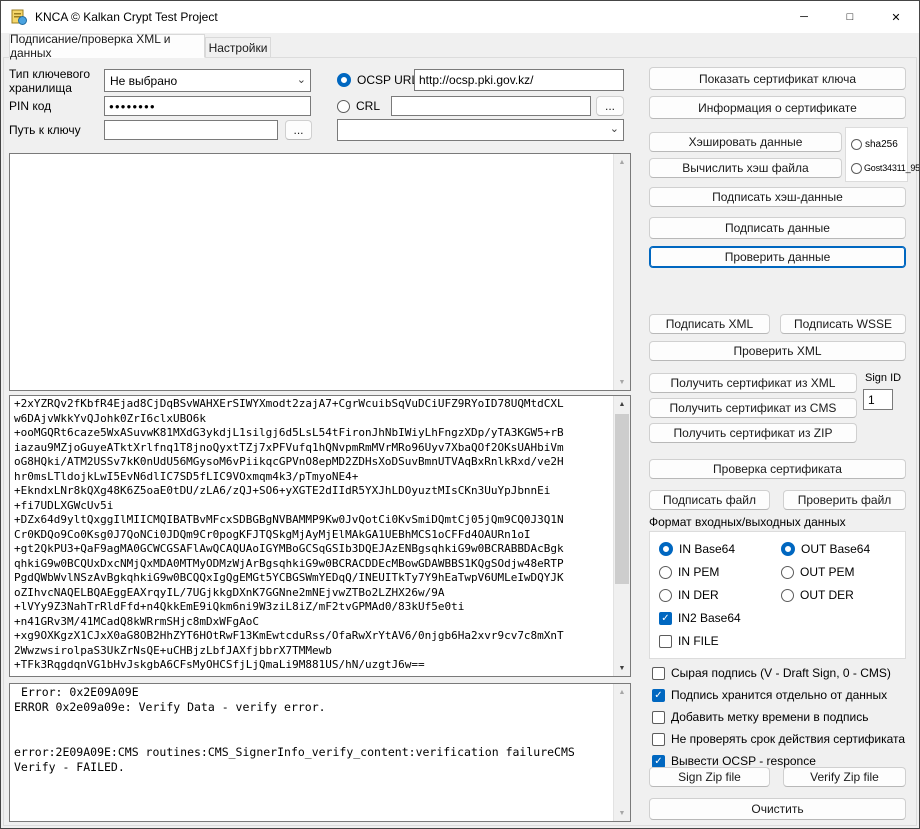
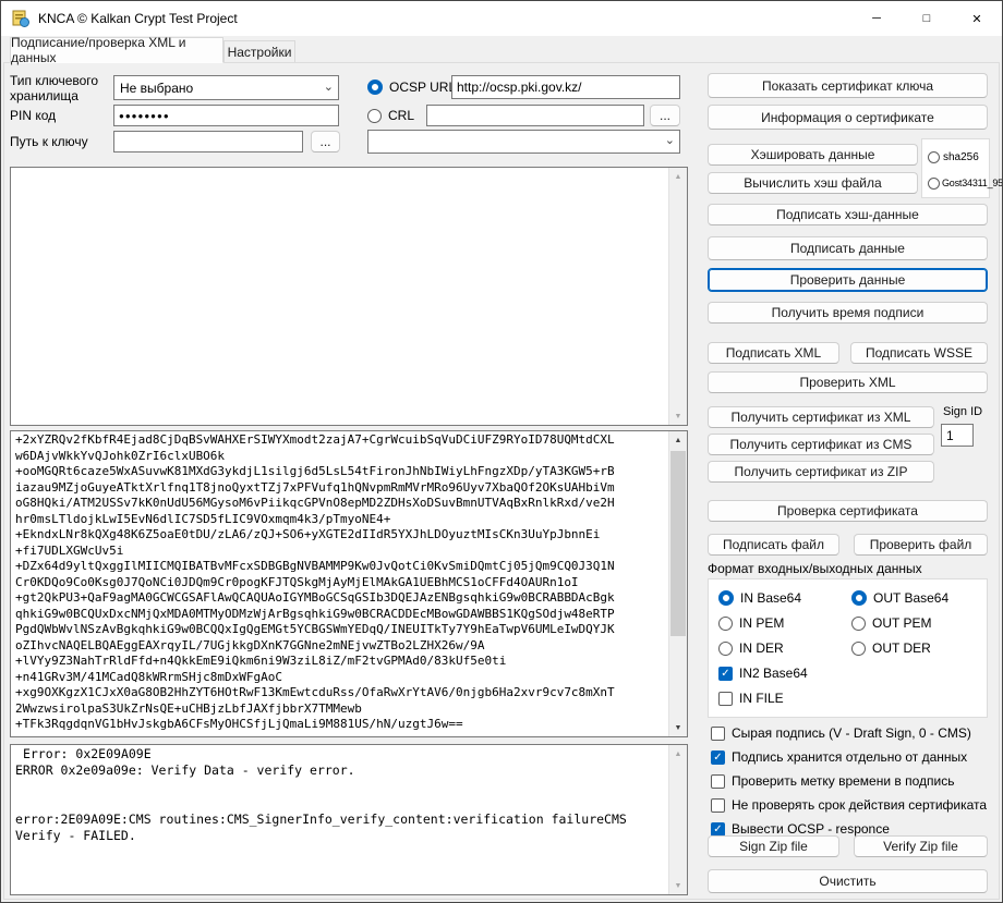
  KNCA © Kalkan Crypt Test Project
  ─
  □
  ✕
  Подписание/проверка XML и данных
  Настройки
  Тип ключевого хранилища
  Не выбрано
  ⌄
  OCSP UR
  http://ocsp.pki.gov.kz/
  PIN код
  ●●●●●●●●
  CRL
  ...
  Путь к ключу
  ...
  ⌄
  +2xYZRQv2fKbfR4Ejad8CjDqBSvWAHXErSIWYXmodt2zajA7+CgrWcuibSqVuDCiUFZ9RYoID78UQMtdCXL
  w6DAjvWkkYvQJohk0ZrI6clxUBO6k
  +ooMGQRt6caze5WxASuvwK81MXdG3ykdjL1silgj6d5LsL54tFironJhNbIWiyLhFngzXDp/yTA3KGW5+rB
  iazau9MZjoGuyeATktXrlfnq1T8jnoQyxtTZj7xPFVufq1hQNvpmRmMVrMRo96Uyv7XbaQOf2OKsUAHbiVm
  oG8HQki/ATM2USSv7kK0nUdU56MGysoM6vPiikqcGPVnO8epMD2ZDHsXoDSuvBmnUTVAqBxRnlkRxd/ve2H
  hr0msLTldojkLwI5EvN6dlIC7SD5fLIC9VOxmqm4k3/pTmyoNE4+
  +EkndxLNr8kQXg48K6Z5oaE0tDU/zLA6/zQJ+SO6+yXGTE2dIIdR5YXJhLDOyuztMIsCKn3UuYpJbnnEi
  +fi7UDLXGWcUv5i
  +DZx64d9yltQxggIlMIICMQIBATBvMFcxSDBGBgNVBAMMP9Kw0JvQotCi0KvSmiDQmtCj05jQm9CQ0J3Q1N
  Cr0KDQo9Co0Ksg0J7QoNCi0JDQm9Cr0pogKFJTQSkgMjAyMjElMAkGA1UEBhMCS1oCFFd4OAURn1oI
  +gt2QkPU3+QaF9agMA0GCWCGSAFlAwQCAQUAoIGYMBoGCSqGSIb3DQEJAzENBgsqhkiG9w0BCRABBDAcBgk
  qhkiG9w0BCQUxDxcNMjQxMDA0MTMyODMzWjArBgsqhkiG9w0BCRACDDEcMBowGDAWBBS1KQgSOdjw48eRTP
  PgdQWbWvlNSzAvBgkqhkiG9w0BCQQxIgQgEMGt5YCBGSWmYEDqQ/INEUITkTy7Y9hEaTwpV6UMLeIwDQYJK
  oZIhvcNAQELBQAEggEAXrqyIL/7UGjkkgDXnK7GGNne2mNEjvwZTBo2LZHX26w/9A
  +lVYy9Z3NahTrRldFfd+n4QkkEmE9iQkm6ni9W3ziL8iZ/mF2tvGPMAd0/83kUf5e0ti
  +n41GRv3M/41MCadQ8kWRrmSHjc8mDxWFgAoC
  +xg9OXKgzX1CJxX0aG8OB2HhZYT6HOtRwF13KmEwtcduRss/OfaRwXrYtAV6/0njgb6Ha2xvr9cv7c8mXnT
  2WwzwsirolpaS3UkZrNsQE+uCHBjzLbfJAXfjbbrX7TMMewb
  +TFk3RqgdqnVG1bHvJskgbA6CFsMyOHCSfjLjQmaLi9M881US/hN/uzgtJ6w==
  Error: 0x2E09A09E
  ERROR 0x2e09a09e: Verify Data - verify error.
  error:2E09A09E:CMS routines:CMS_SignerInfo_verify_content:verification failureCMS
  Verify - FAILED.
  Показать сертификат ключа
  Информация о сертификате
  Хэшировать данные
  Вычислить хэш файла
  sha256
  Gost34311_95
  Подписать хэш-данные
  Подписать данные
  Проверить данные
+ Получить время подписи
  Подписать XML
  Подписать WSSE
  Проверить XML
  Получить сертификат из XML
  Sign ID
  1
  Получить сертификат из CMS
  Получить сертификат из ZIP
  Проверка сертификата
  Подписать файл
  Проверить файл
  Формат входных/выходных данных
  IN Base64
  IN PEM
  IN DER
  IN2 Base64
  IN FILE
  OUT Base64
  OUT PEM
  OUT DER
  Сырая подпись (V - Draft Sign, 0 - CMS)
  Подпись хранится отдельно от данных
- Добавить метку времени в подпись
+ Проверить метку времени в подпись
  Не проверять срок действия сертификата
  Вывести OCSP - responce
  Sign Zip file
  Verify Zip file
  Очистить
